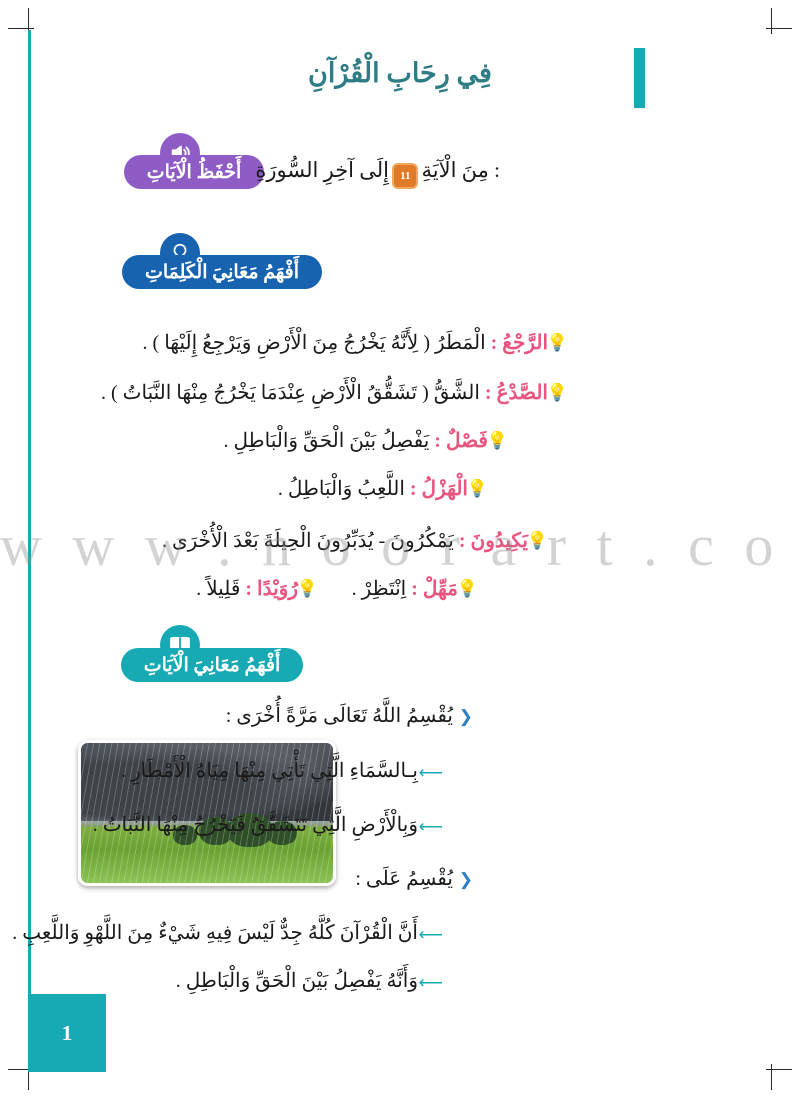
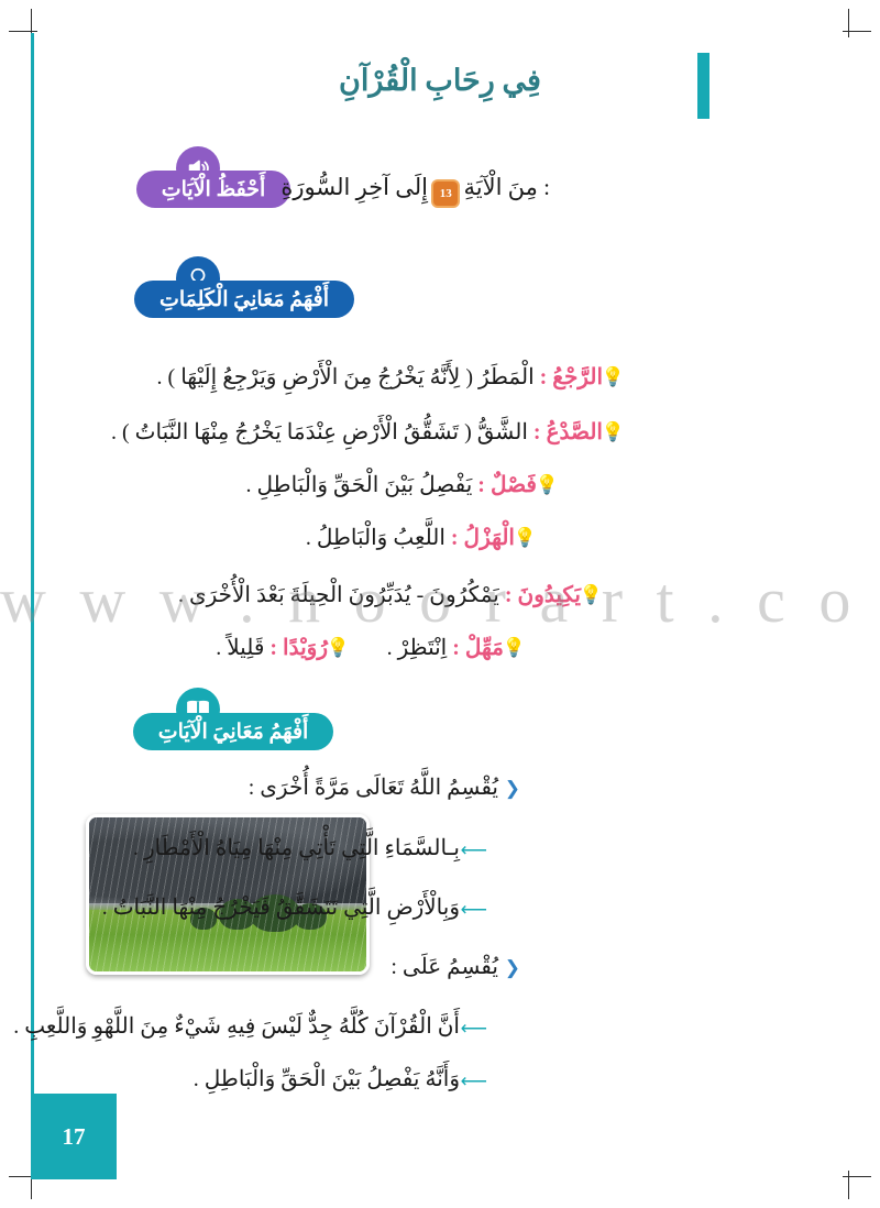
  فِي رِحَابِ الْقُرْآنِ
  أَحْفَظُ الْآيَاتِ
- : مِنَ الْآيَةِ 11 إِلَى آخِرِ السُّورَةِ
+ : مِنَ الْآيَةِ 13 إِلَى آخِرِ السُّورَةِ
  أَفْهَمُ مَعَانِيَ الْكَلِمَاتِ
  💡
  الرَّجْعُ : الْمَطَرُ ( لِأَنَّهُ يَخْرُجُ مِنَ الْأَرْضِ وَيَرْجِعُ إِلَيْهَا ) .
  💡
  الصَّدْعُ : الشَّقُّ ( تَشَقُّقُ الْأَرْضِ عِنْدَمَا يَخْرُجُ مِنْهَا النَّبَاتُ ) .
  💡
  فَصْلٌ : يَفْصِلُ بَيْنَ الْحَقِّ وَالْبَاطِلِ .
  💡
  الْهَزْلُ : اللَّعِبُ وَالْبَاطِلُ .
  💡
  يَكِيدُونَ : يَمْكُرُونَ - يُدَبِّرُونَ الْحِيلَةَ بَعْدَ الْأُخْرَى .
  💡
  مَهِّلْ : اِنْتَظِرْ .
  💡
  رُوَيْدًا : قَلِيلاً .
  أَفْهَمُ مَعَانِيَ الْآيَاتِ
  ❮
  يُقْسِمُ اللَّهُ تَعَالَى مَرَّةً أُخْرَى :
  ⟵
  بِـالسَّمَاءِ الَّتِي تَأْتِي مِنْهَا مِيَاهُ الْأَمْطَارِ .
  ⟵
  وَبِالْأَرْضِ الَّتِي تَتَشَقَّقُ فَيَخْرُجُ مِنْهَا النَّبَاتُ .
  ❮
  يُقْسِمُ عَلَى :
  ⟵
  أَنَّ الْقُرْآنَ كُلَّهُ جِدٌّ لَيْسَ فِيهِ شَيْءٌ مِنَ اللَّهْوِ وَاللَّعِبِ .
  ⟵
  وَأَنَّهُ يَفْصِلُ بَيْنَ الْحَقِّ وَالْبَاطِلِ .
  w w w . n o o r a r t . c o
- 1
+ 17
